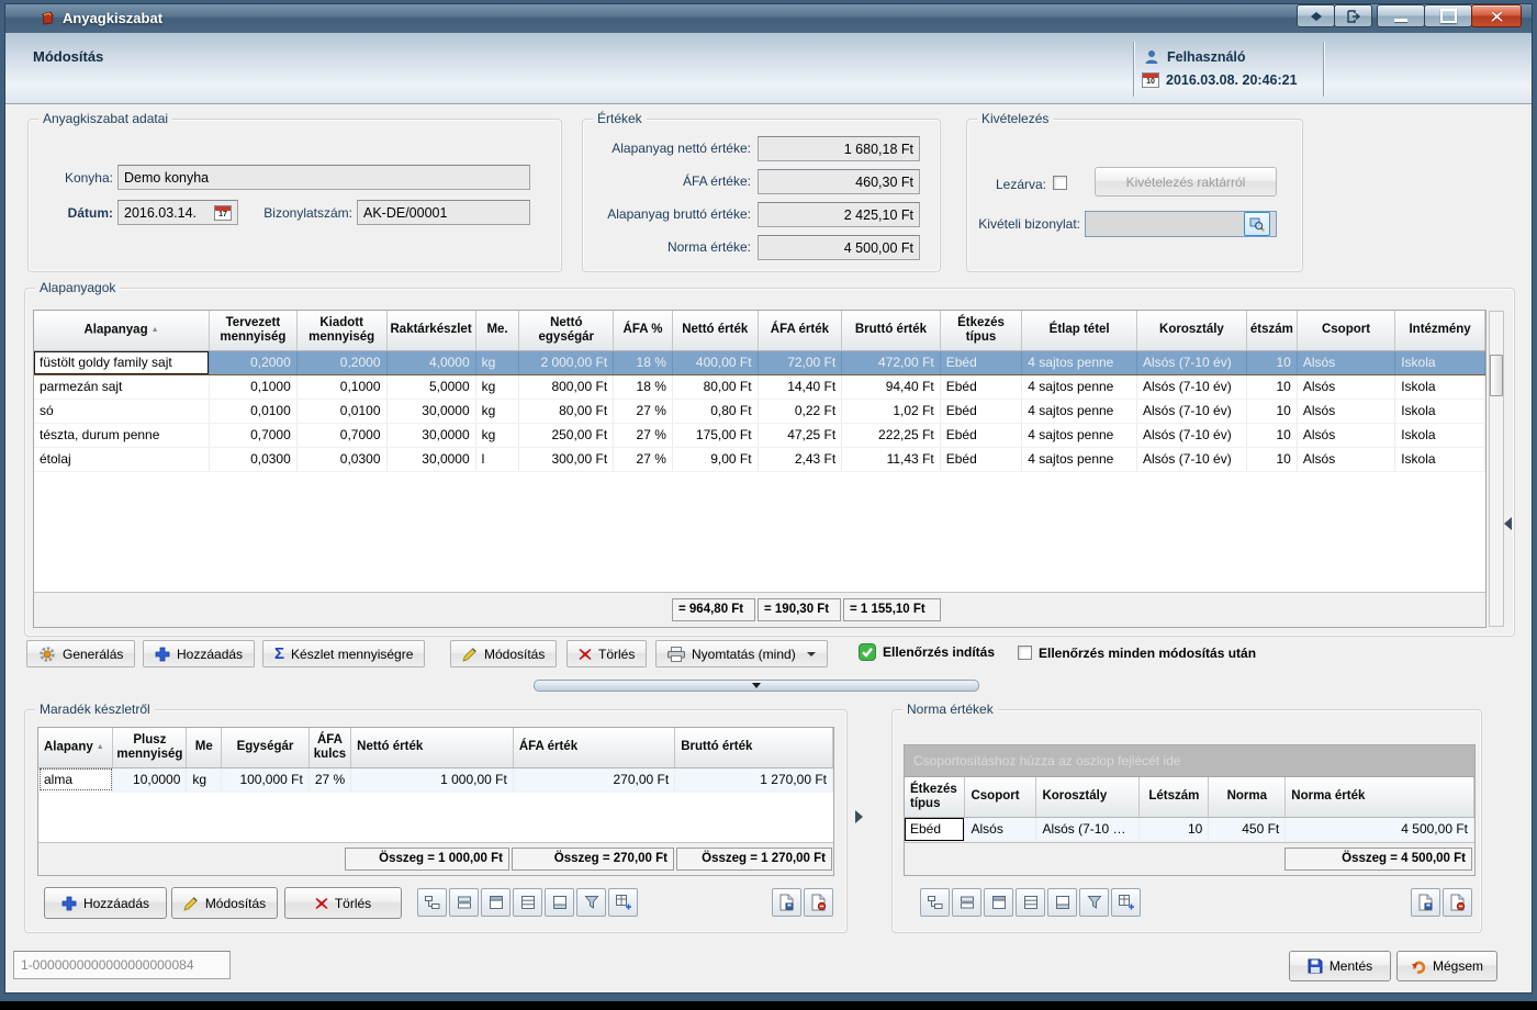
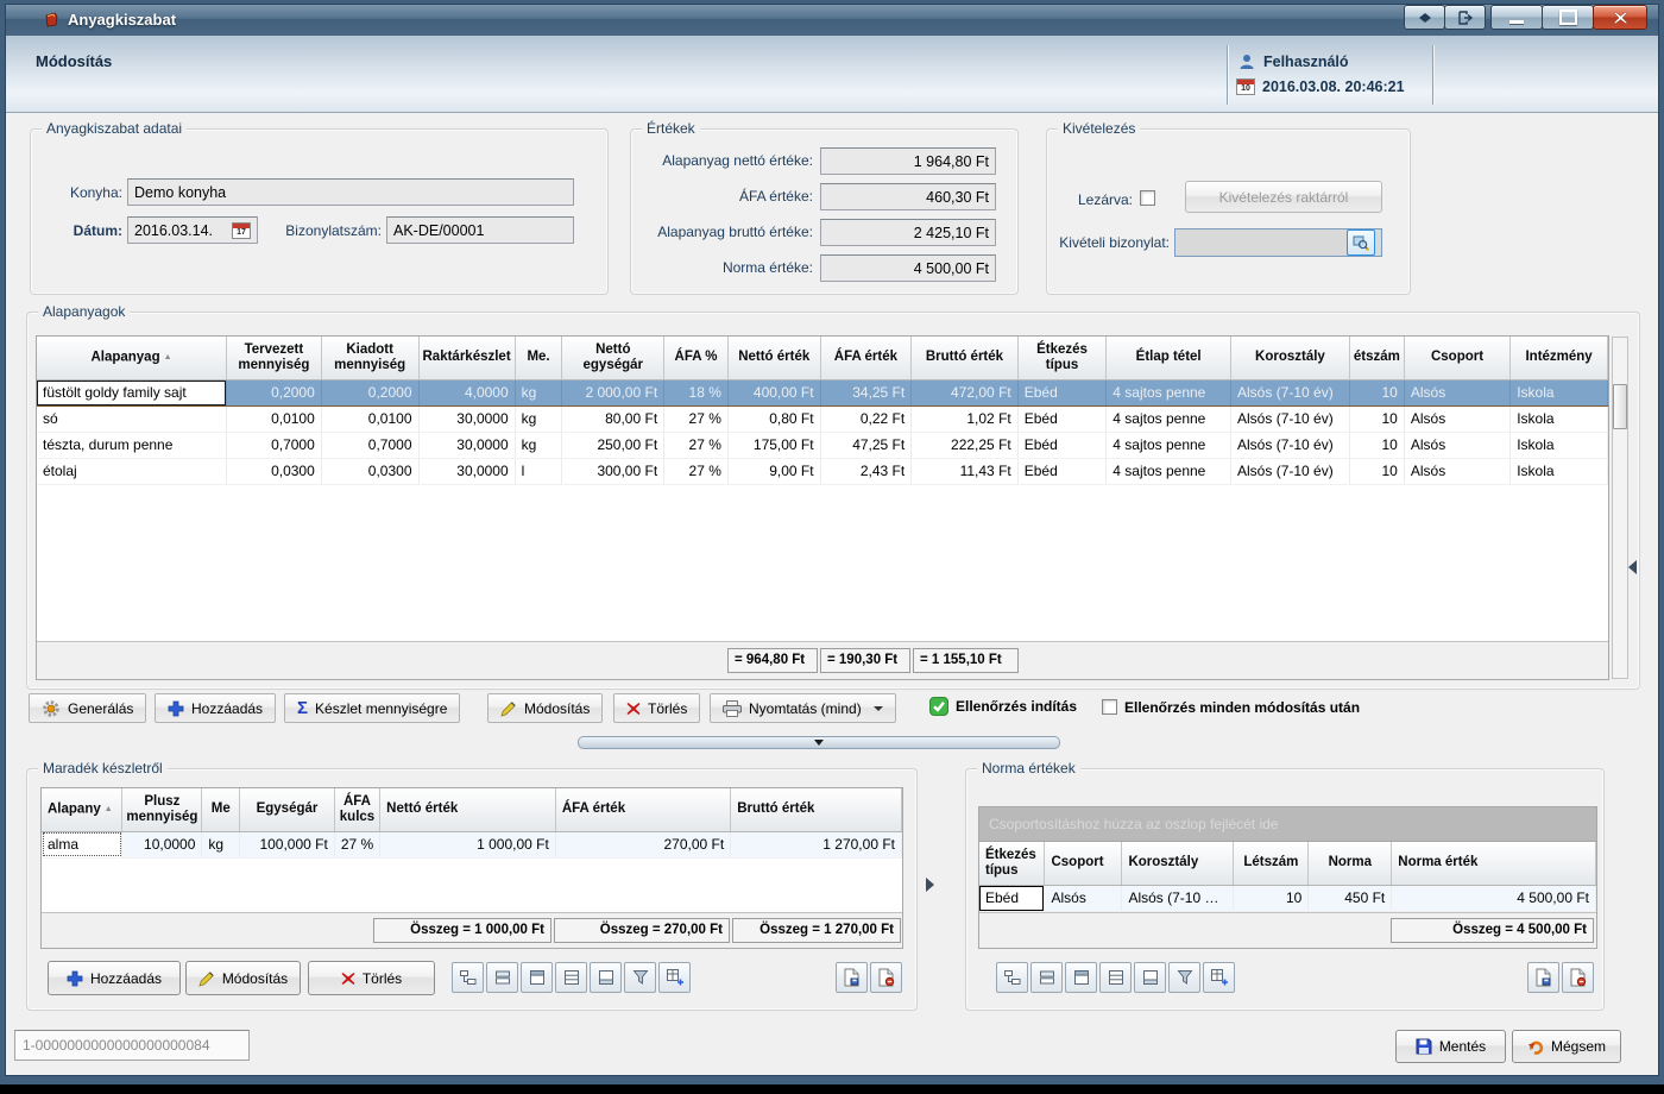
  Anyagkiszabat
  Módosítás
  Felhasználó
  2016.03.08. 20:46:21
  Anyagkiszabat adatai
  Konyha:
  Demo konyha
  Dátum:
  2016.03.14.
  Bizonylatszám:
  AK-DE/00001
  Értékek
  Alapanyag nettó értéke:
- 1 680,18 Ft
+ 1 964,80 Ft
  ÁFA értéke:
  460,30 Ft
  Alapanyag bruttó értéke:
  2 425,10 Ft
  Norma értéke:
  4 500,00 Ft
  Kivételezés
  Lezárva:
  Kivételezés raktárról
  Kivételi bizonylat:
  Alapanyagok
  Alapanyag	Tervezett mennyiség	Kiadott mennyiség	Raktárkészlet	Me.	Nettó egységár	ÁFA %	Nettó érték	ÁFA érték	Bruttó érték	Étkezés típus	Étlap tétel	Korosztály	étszám	Csoport	Intézmény
- füstölt goldy family sajt	0,2000	0,2000	4,0000	kg	2 000,00 Ft	18 %	400,00 Ft	72,00 Ft	472,00 Ft	Ebéd	4 sajtos penne	Alsós (7-10 év)	10	Alsós	Iskola
+ füstölt goldy family sajt	0,2000	0,2000	4,0000	kg	2 000,00 Ft	18 %	400,00 Ft	34,25 Ft	472,00 Ft	Ebéd	4 sajtos penne	Alsós (7-10 év)	10	Alsós	Iskola
- parmezán sajt	0,1000	0,1000	5,0000	kg	800,00 Ft	18 %	80,00 Ft	14,40 Ft	94,40 Ft	Ebéd	4 sajtos penne	Alsós (7-10 év)	10	Alsós	Iskola
  só	0,0100	0,0100	30,0000	kg	80,00 Ft	27 %	0,80 Ft	0,22 Ft	1,02 Ft	Ebéd	4 sajtos penne	Alsós (7-10 év)	10	Alsós	Iskola
  tészta, durum penne	0,7000	0,7000	30,0000	kg	250,00 Ft	27 %	175,00 Ft	47,25 Ft	222,25 Ft	Ebéd	4 sajtos penne	Alsós (7-10 év)	10	Alsós	Iskola
  étolaj	0,0300	0,0300	30,0000	l	300,00 Ft	27 %	9,00 Ft	2,43 Ft	11,43 Ft	Ebéd	4 sajtos penne	Alsós (7-10 év)	10	Alsós	Iskola
  = 964,80 Ft
  = 190,30 Ft
  = 1 155,10 Ft
  Generálás
  Hozzáadás
  Σ
  Készlet mennyiségre
  Módosítás
  Törlés
  Nyomtatás (mind)
  Ellenőrzés indítás
  Ellenőrzés minden módosítás után
  Maradék készletről
  Alapany	Plusz mennyiség	Me	Egységár	ÁFA kulcs	Nettó érték	ÁFA érték	Bruttó érték
  alma	10,0000	kg	100,000 Ft	27 %	1 000,00 Ft	270,00 Ft	1 270,00 Ft
  Összeg = 1 000,00 Ft
  Összeg = 270,00 Ft
  Összeg = 1 270,00 Ft
  Hozzáadás
  Módosítás
  Törlés
  Norma értékek
  Csoportosításhoz húzza az oszlop fejlécét ide
  Étkezés típus	Csoport	Korosztály	Létszám	Norma	Norma érték
  Ebéd	Alsós	Alsós (7-10 …	10	450 Ft	4 500,00 Ft
  Összeg = 4 500,00 Ft
  1-0000000000000000000084
  Mentés
  Mégsem
